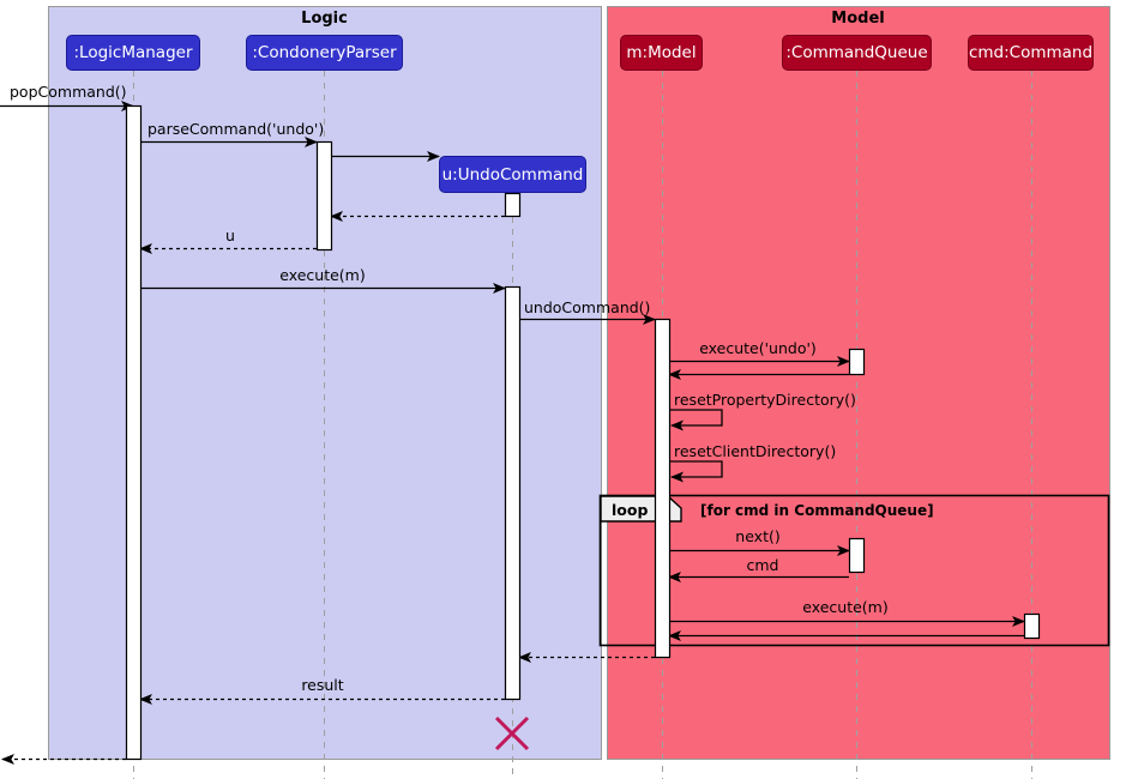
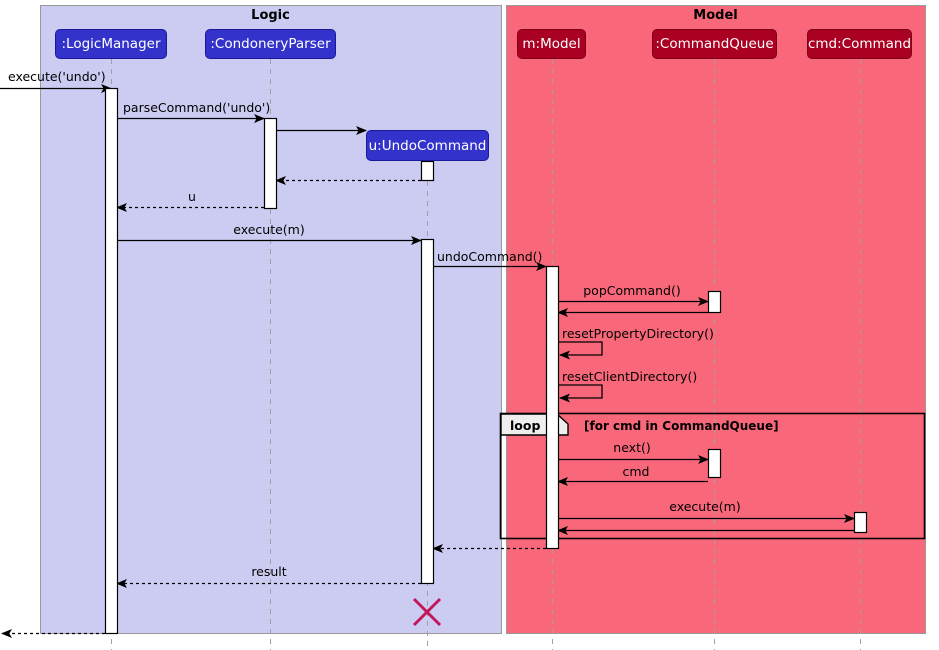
  Logic
  Model
  :LogicManager
  :CondoneryParser
  u:UndoCommand
  m:Model
  :CommandQueue
  cmd:Command
  loop
  [for cmd in CommandQueue]
- popCommand()
+ execute('undo')
  parseCommand('undo')
  u
  execute(m)
  undoCommand()
- execute('undo')
+ popCommand()
  resetPropertyDirectory()
  resetClientDirectory()
  next()
  cmd
  execute(m)
  result
